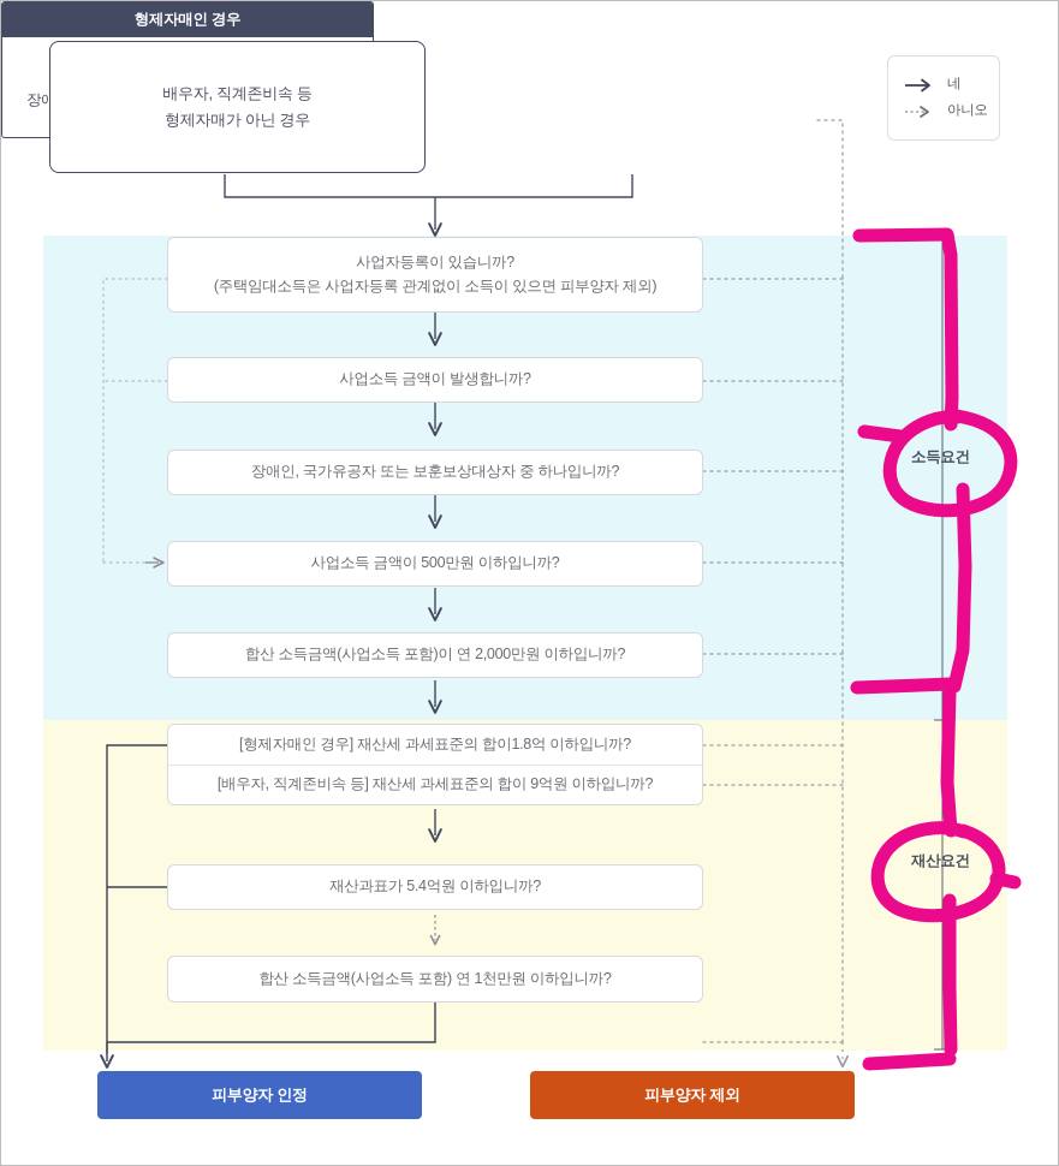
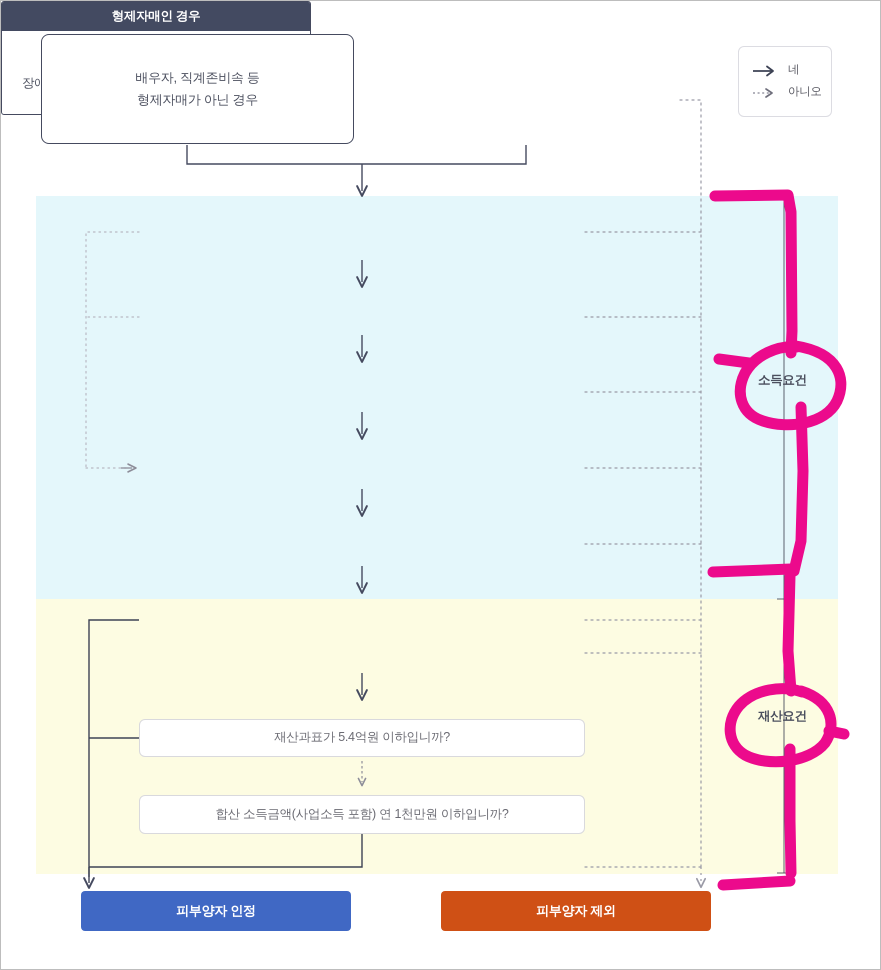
  배우자, 직계존비속 등
  형제자매가 아닌 경우
  형제자매인 경우
  네
  아니오
- 사업자등록이 있습니까?
- (주택임대소득은 사업자등록 관계없이 소득이 있으면 피부양자 제외)
- 사업소득 금액이 발생합니까?
- 장애인, 국가유공자 또는 보훈보상대상자 중 하나입니까?
- 사업소득 금액이 500만원 이하입니까?
- 합산 소득금액(사업소득 포함)이 연 2,000만원 이하입니까?
- [형제자매인 경우] 재산세 과세표준의 합이1.8억 이하입니까?
- [배우자, 직계존비속 등] 재산세 과세표준의 합이 9억원 이하입니까?
  재산과표가 5.4억원 이하입니까?
  합산 소득금액(사업소득 포함) 연 1천만원 이하입니까?
  소득요건
  재산요건
  피부양자 인정
  피부양자 제외
